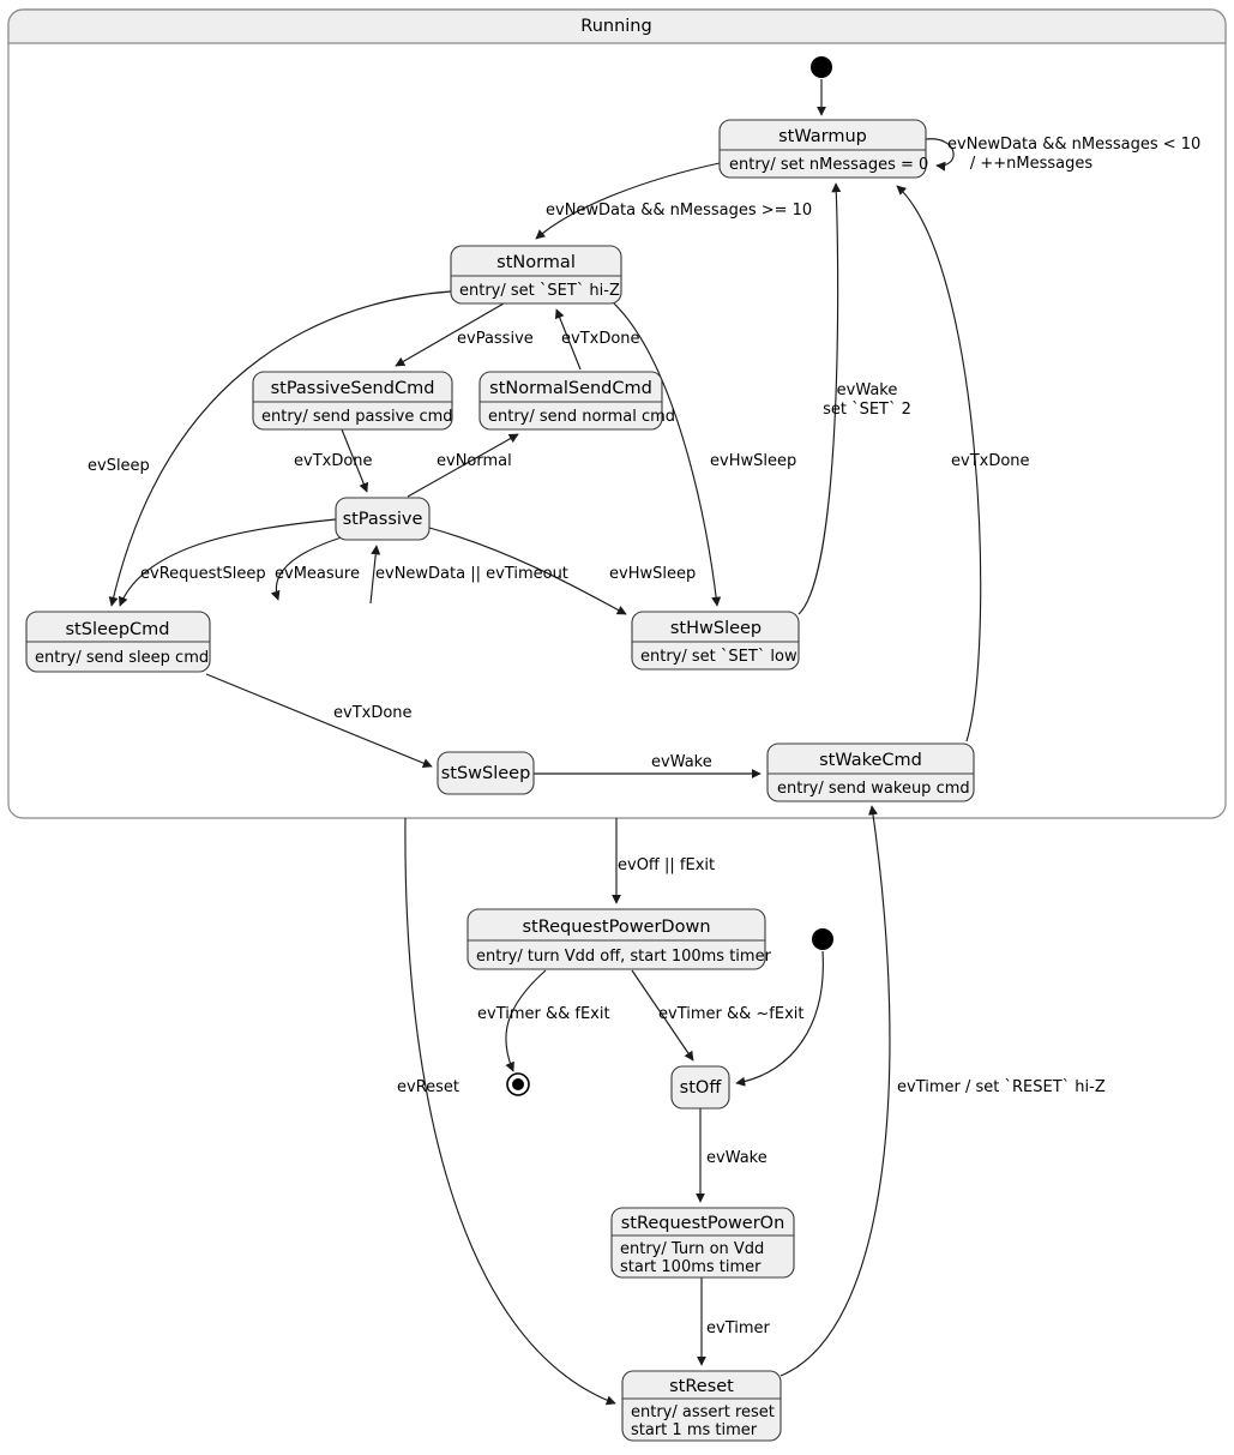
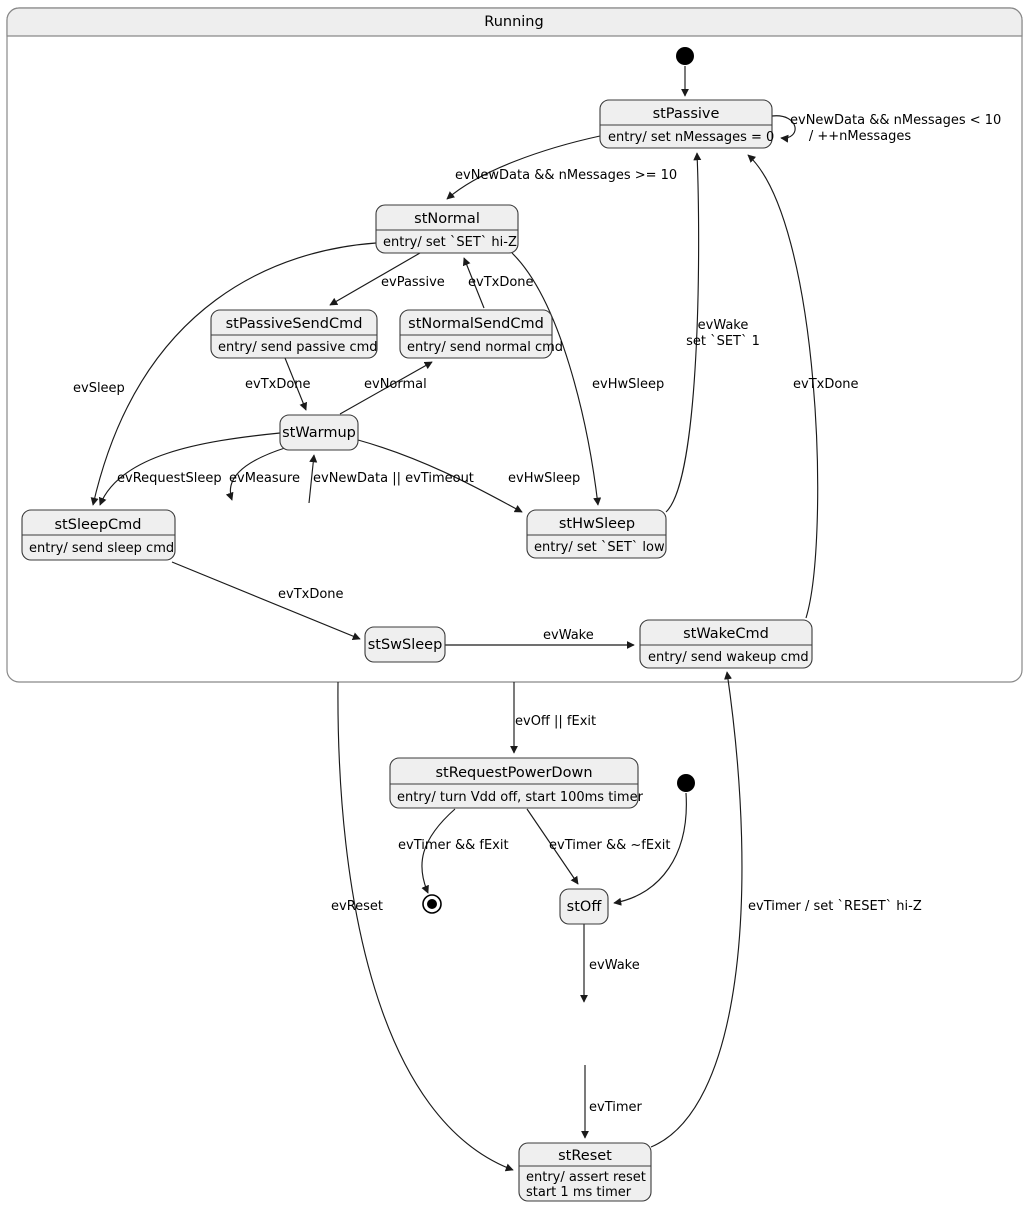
  Running
- stWarmup
+ stPassive
  entry/ set nMessages = 0
  stNormal
  entry/ set `SET` hi-Z
  stPassiveSendCmd
  entry/ send passive cmd
  stNormalSendCmd
  entry/ send normal cmd
- stPassive
+ stWarmup
  stSleepCmd
  entry/ send sleep cmd
  stHwSleep
  entry/ set `SET` low
  stSwSleep
  stWakeCmd
  entry/ send wakeup cmd
  stRequestPowerDown
  entry/ turn Vdd off, start 100ms timer
  stOff
- stRequestPowerOn
- entry/ Turn on Vdd
- start 100ms timer
  stReset
  entry/ assert reset
  start 1 ms timer
  evNewData && nMessages < 10
  / ++nMessages
  evNewData && nMessages >= 10
  evPassive
  evTxDone
  evTxDone
  evNormal
  evSleep
  evRequestSleep
  evMeasure
  evNewData || evTimeout
  evHwSleep
  evHwSleep
  evWake
- set `SET` 2
+ set `SET` 1
  evTxDone
  evTxDone
  evWake
  evOff || fExit
  evTimer && fExit
  evTimer && ~fExit
  evReset
  evWake
  evTimer
  evTimer / set `RESET` hi-Z
